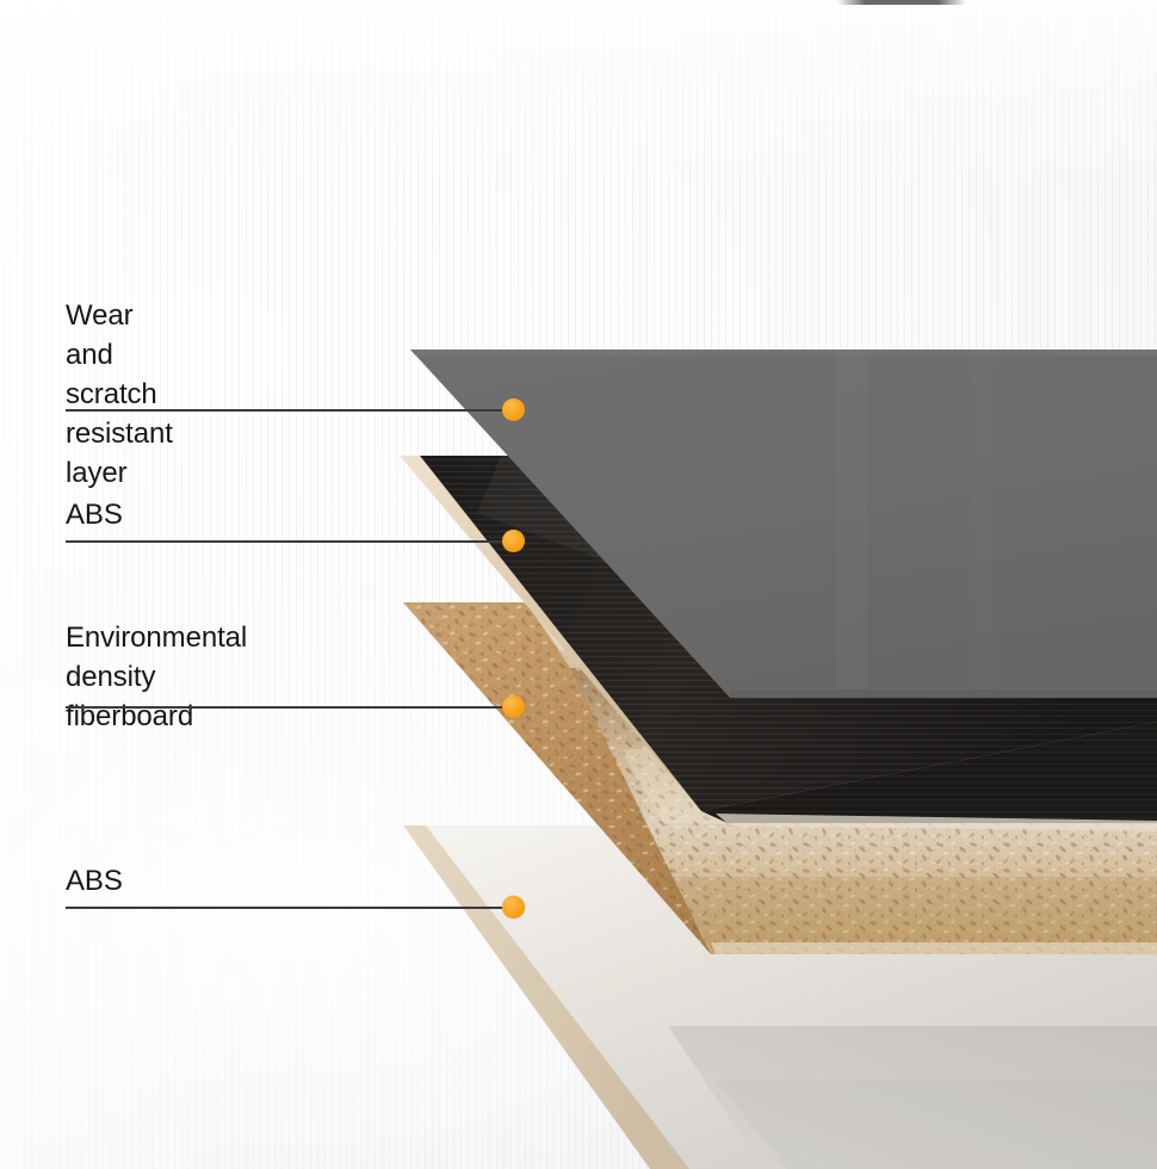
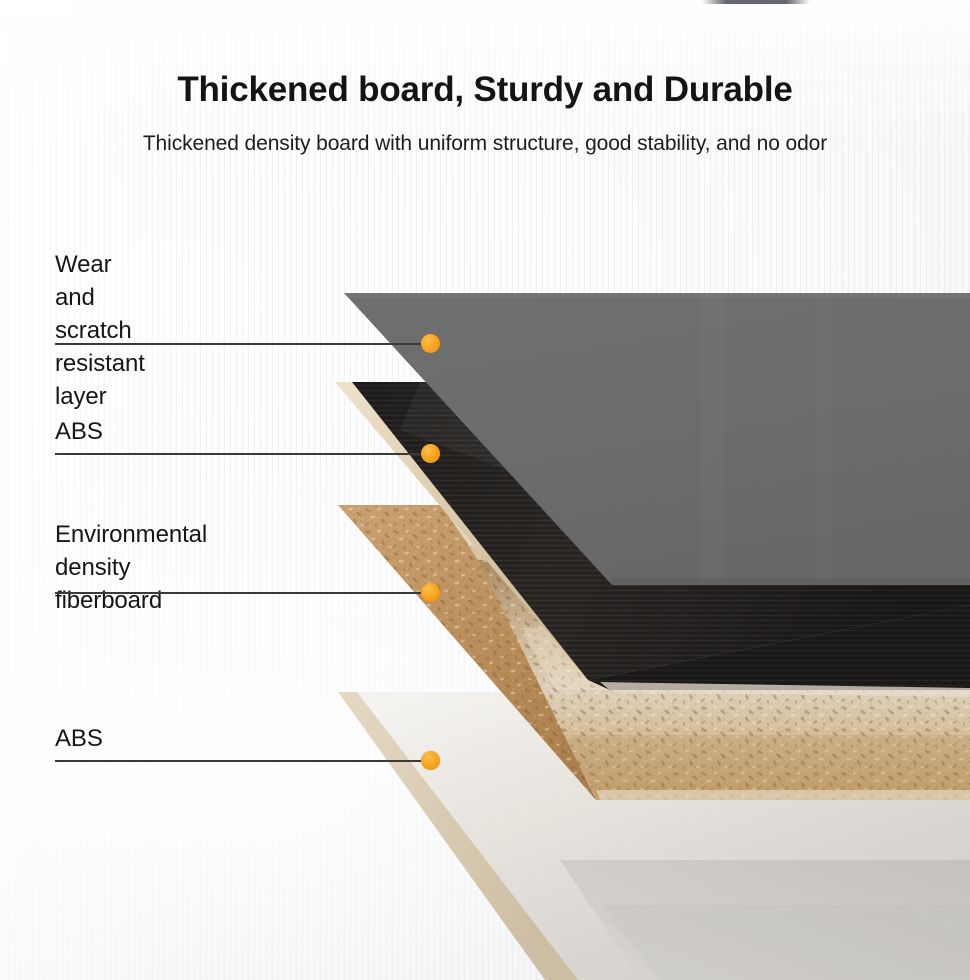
+ Thickened board, Sturdy and Durable
+ Thickened density board with uniform structure, good stability, and no odor
  Wear and scratch
  resistant layer
  ABS
  Environmental
  density fiberboard
  ABS
